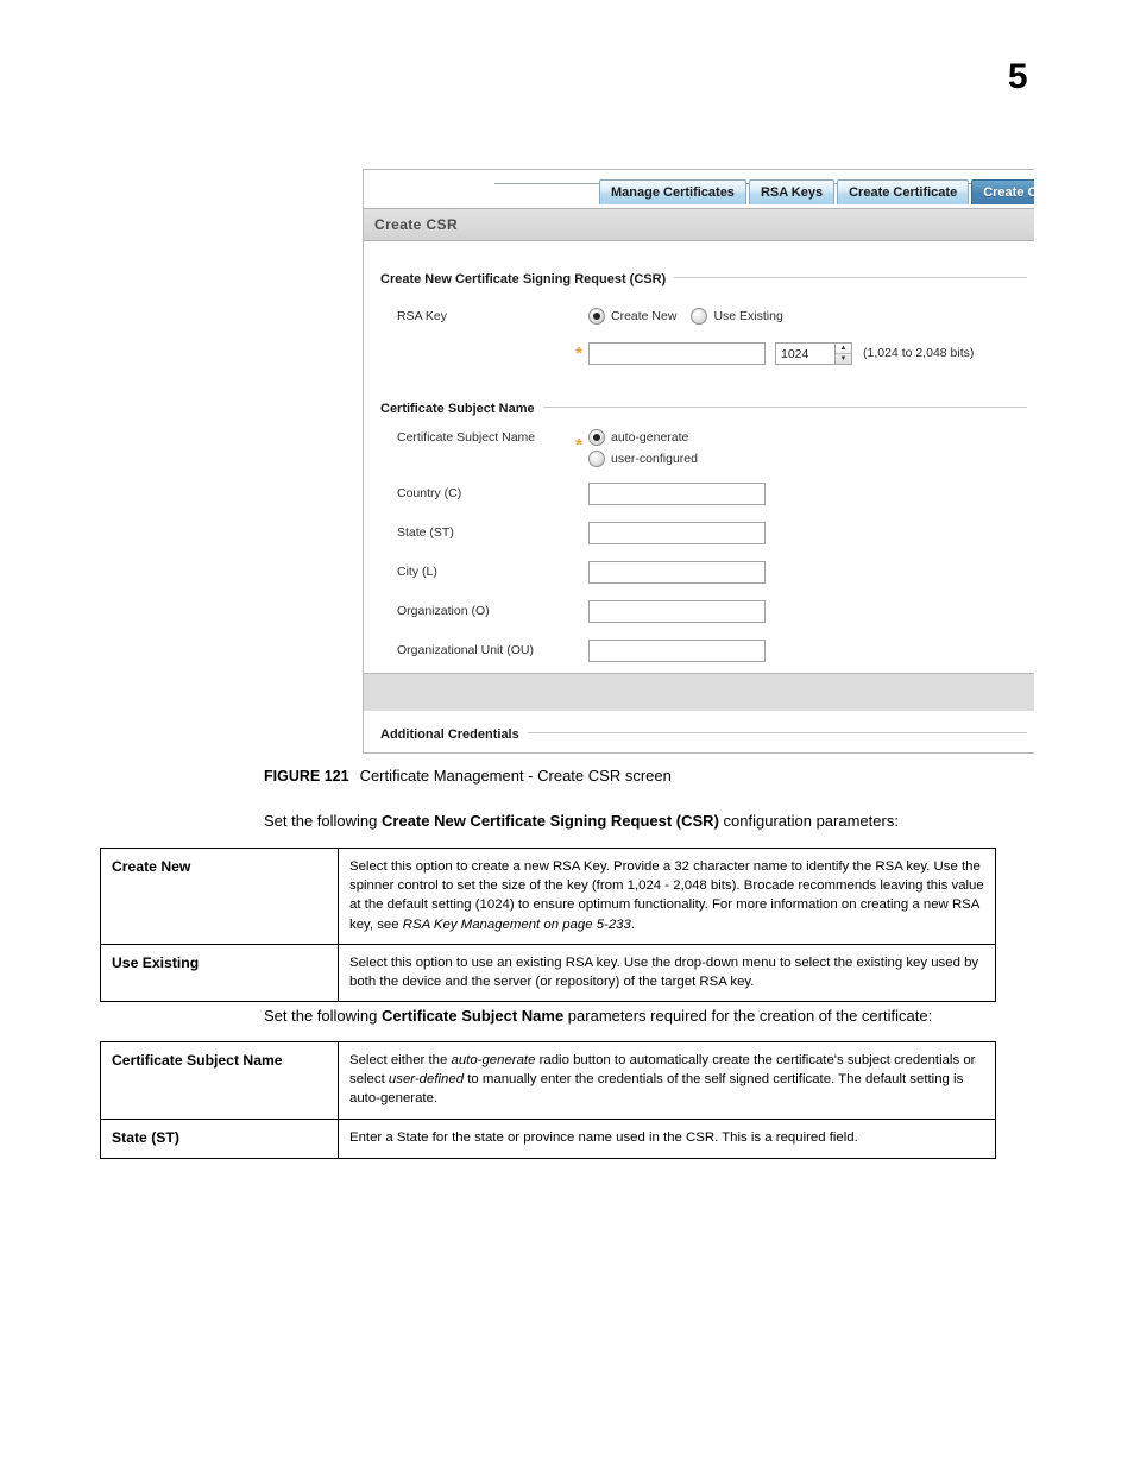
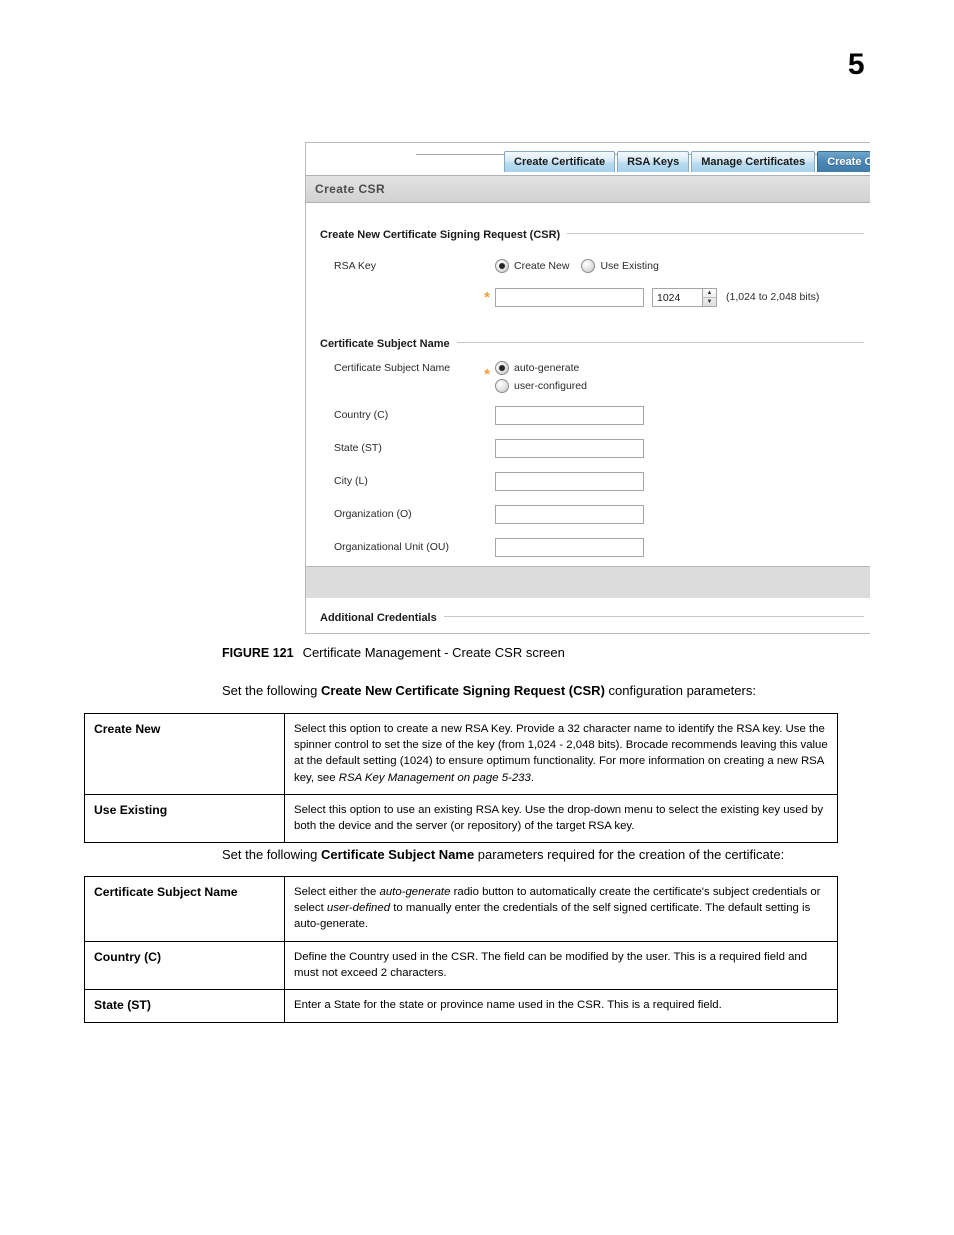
  5
- Manage Certificates
+ Create Certificate
  RSA Keys
- Create Certificate
+ Manage Certificates
  Create C
  Create CSR
  Create New Certificate Signing Request (CSR)
  RSA Key
  Create New
  Use Existing
  *
  1024
  (1,024 to 2,048 bits)
  Certificate Subject Name
  Certificate Subject Name
  *
  auto-generate
  user-configured
  Country (C)
  State (ST)
  City (L)
  Organization (O)
  Organizational Unit (OU)
  Additional Credentials
  FIGURE 121 Certificate Management - Create CSR screen
  Set the following Create New Certificate Signing Request (CSR) configuration parameters:
  Create New	Select this option to create a new RSA Key. Provide a 32 character name to identify the RSA key. Use the spinner control to set the size of the key (from 1,024 - 2,048 bits). Brocade recommends leaving this value at the default setting (1024) to ensure optimum functionality. For more information on creating a new RSA key, see RSA Key Management on page 5-233.
  Use Existing	Select this option to use an existing RSA key. Use the drop-down menu to select the existing key used by both the device and the server (or repository) of the target RSA key.
  Set the following Certificate Subject Name parameters required for the creation of the certificate:
  Certificate Subject Name	Select either the auto-generate radio button to automatically create the certificate's subject credentials or select user-defined to manually enter the credentials of the self signed certificate. The default setting is auto-generate.
+ Country (C)	Define the Country used in the CSR. The field can be modified by the user. This is a required field and must not exceed 2 characters.
  State (ST)	Enter a State for the state or province name used in the CSR. This is a required field.
